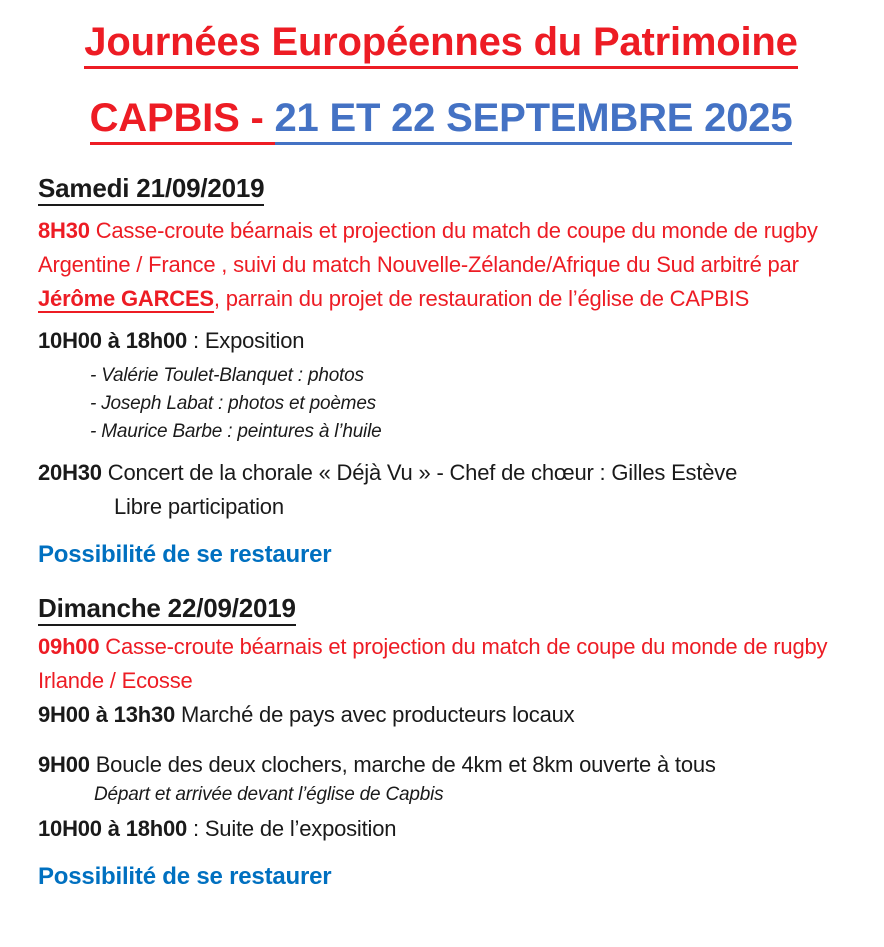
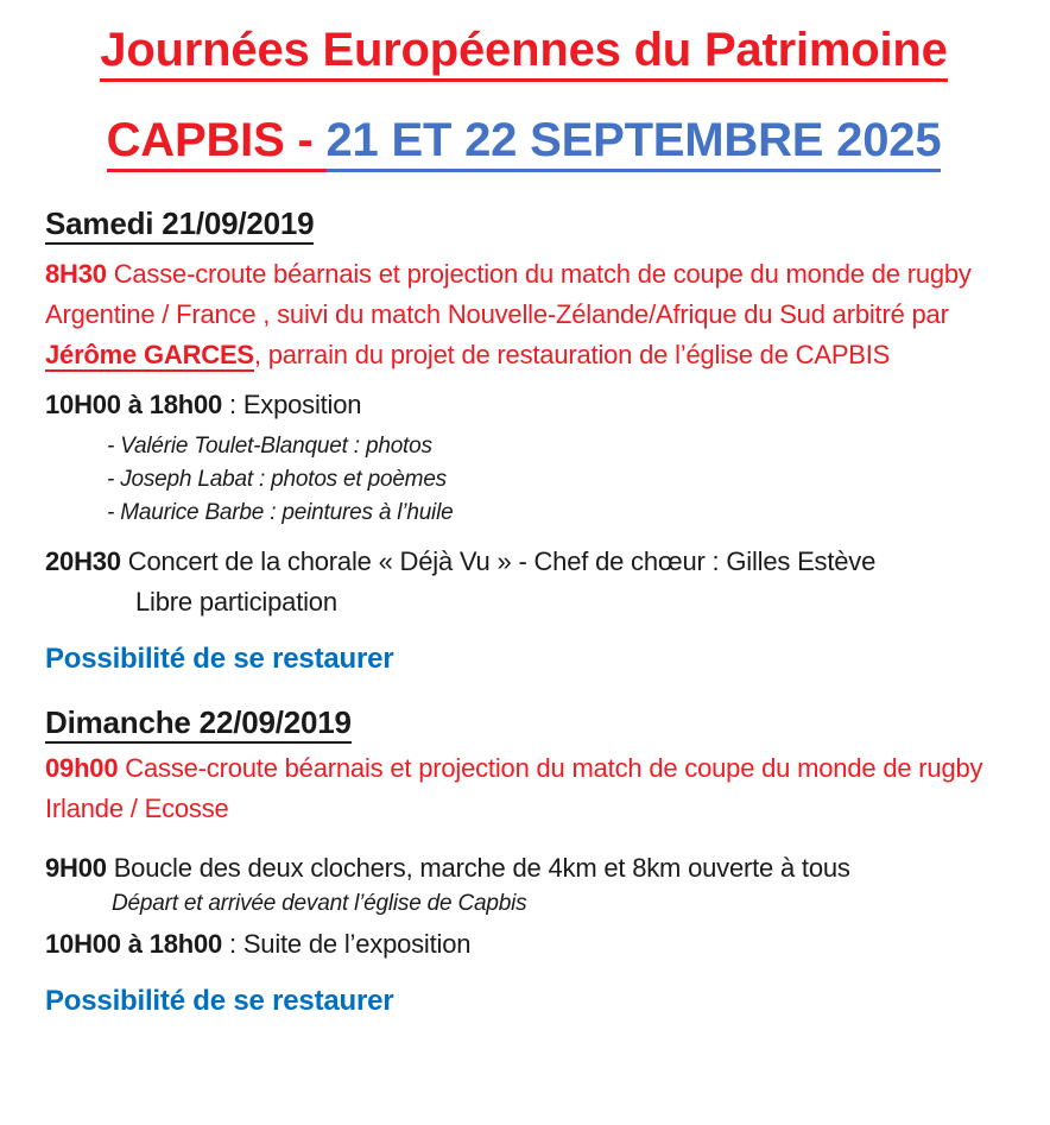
  Journées Européennes du Patrimoine
  CAPBIS - 21 ET 22 SEPTEMBRE 2025
  Samedi 21/09/2019
  8H30 Casse-croute béarnais et projection du match de coupe du monde de rugby Argentine / France , suivi du match Nouvelle-Zélande/Afrique du Sud arbitré par Jérôme GARCES, parrain du projet de restauration de l’église de CAPBIS
  10H00 à 18h00 : Exposition
  - Valérie Toulet-Blanquet : photos
  - Joseph Labat : photos et poèmes
  - Maurice Barbe : peintures à l’huile
  20H30 Concert de la chorale « Déjà Vu » - Chef de chœur : Gilles Estève
  Libre participation
  Possibilité de se restaurer
  Dimanche 22/09/2019
  09h00 Casse-croute béarnais et projection du match de coupe du monde de rugby Irlande / Ecosse
- 9H00 à 13h30 Marché de pays avec producteurs locaux
  9H00 Boucle des deux clochers, marche de 4km et 8km ouverte à tous
  Départ et arrivée devant l’église de Capbis
  10H00 à 18h00 : Suite de l’exposition
  Possibilité de se restaurer
